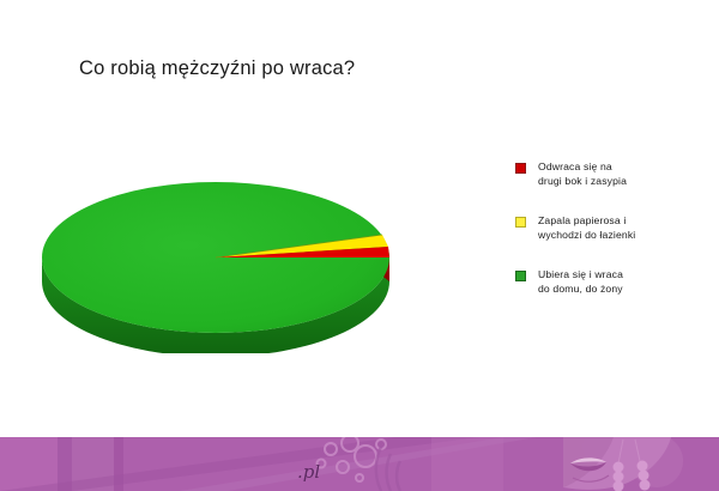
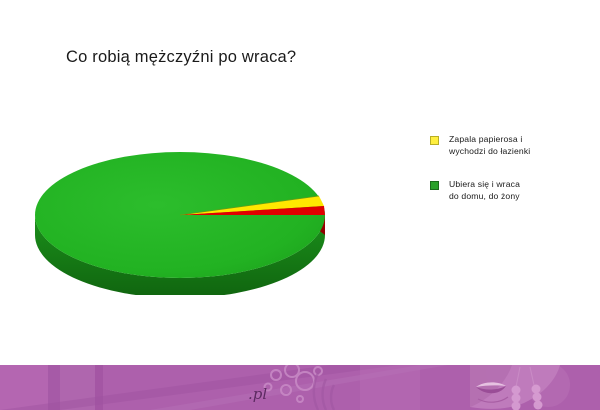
  Co robią mężczyźni po wraca?
- Odwraca się na
- drugi bok i zasypia
  Zapala papierosa i
  wychodzi do łazienki
  Ubiera się i wraca
  do domu, do żony
  .pl
